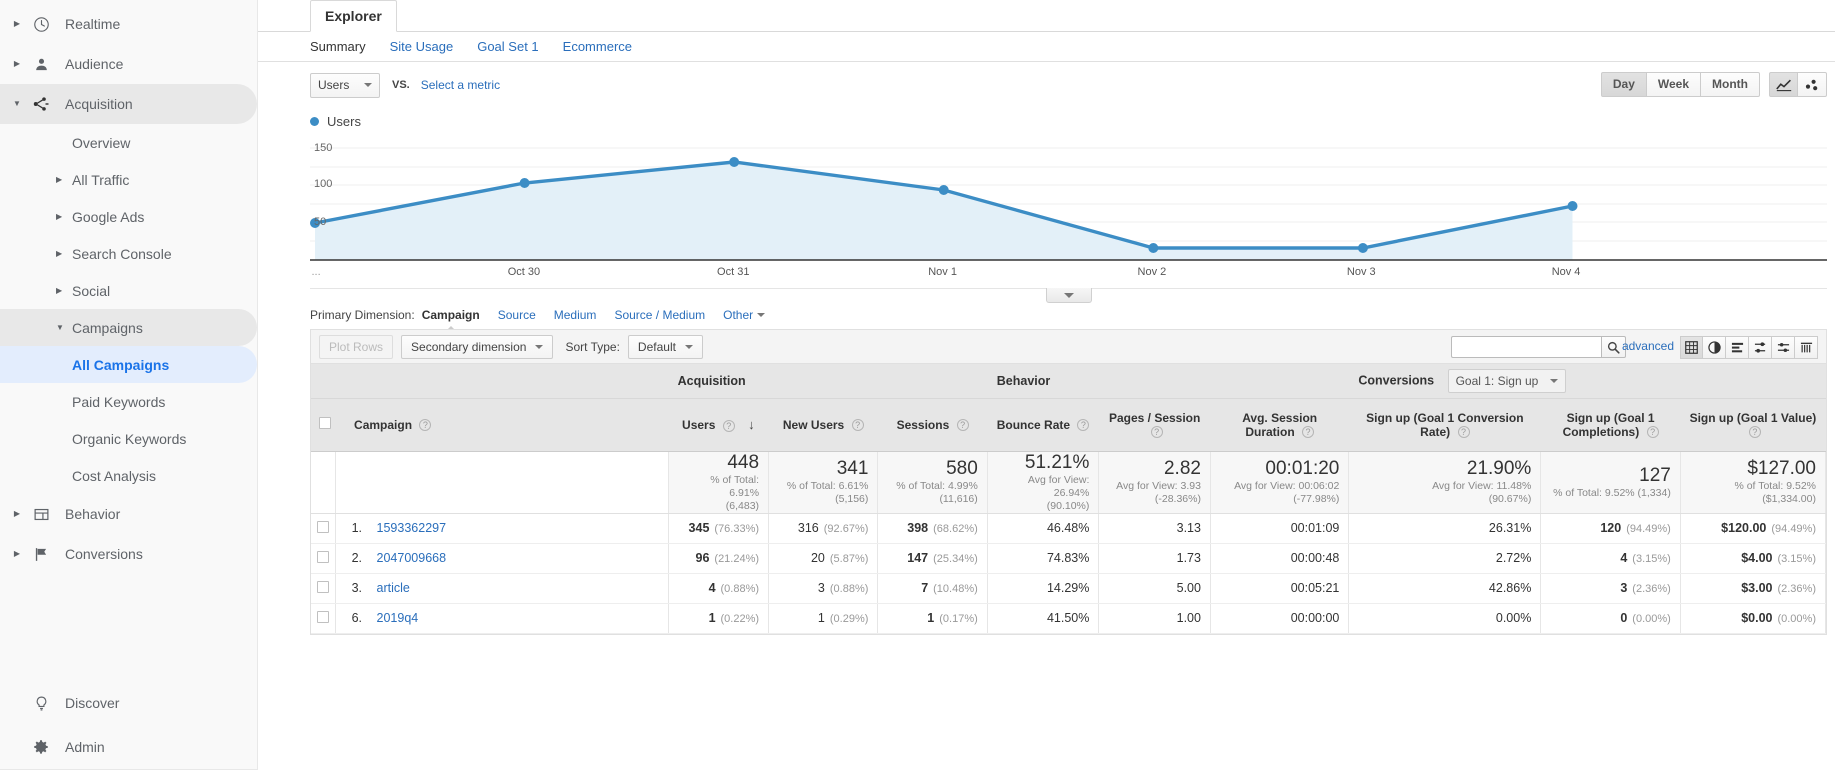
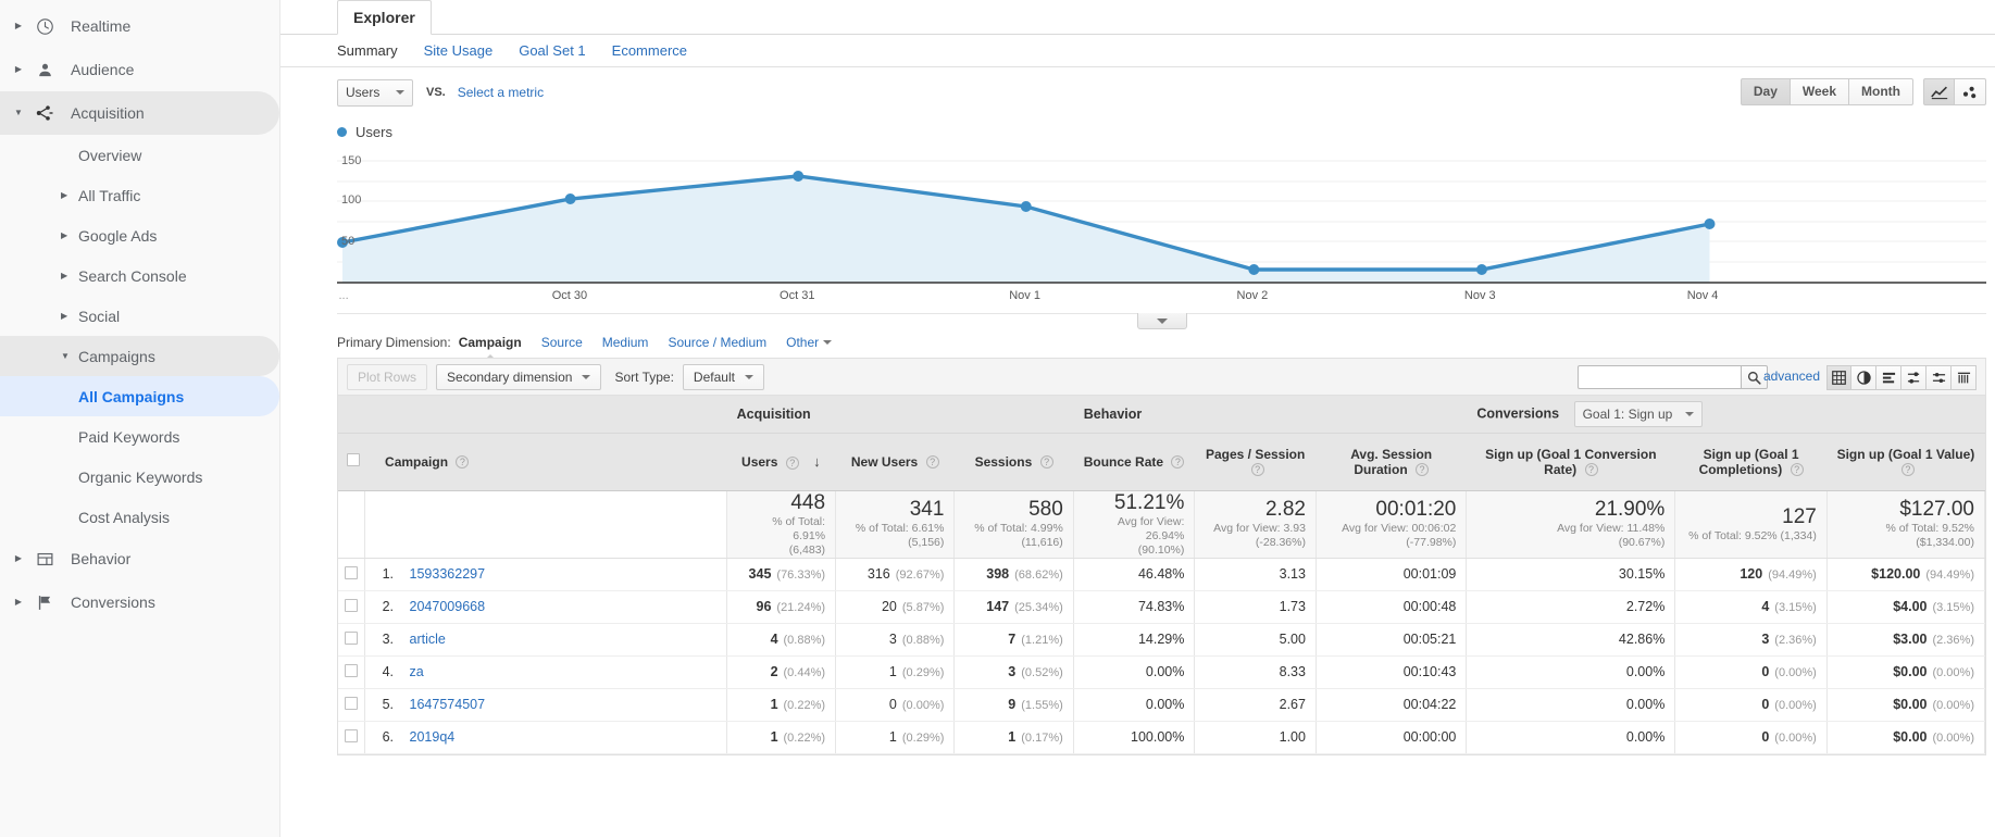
  ▶
  Realtime
  ▶
  Audience
  ▼
  Acquisition
  Overview
  ▶
  All Traffic
  ▶
  Google Ads
  ▶
  Search Console
  ▶
  Social
  ▼
  Campaigns
  All Campaigns
  Paid Keywords
  Organic Keywords
  Cost Analysis
  ▶
  Behavior
  ▶
  Conversions
- Discover
- Admin
  Explorer
  Summary
  Site Usage
  Goal Set 1
  Ecommerce
  Users
  VS.
  Select a metric
  Day
  Week
  Month
  Users
  150
  100
  50
  ...
  Oct 30
  Oct 31
  Nov 1
  Nov 2
  Nov 3
  Nov 4
  Primary Dimension:
  Campaign
  Source
  Medium
  Source / Medium
  Other
  Plot Rows
  Secondary dimension
  Sort Type:
  Default
  advanced
  	Acquisition	Behavior	Conversions Goal 1: Sign up
  	Campaign ?	Users ? ↓	New Users ?	Sessions ?	Bounce Rate ?	Pages / Session ?	Avg. Session Duration ?	Sign up (Goal 1 Conversion Rate) ?	Sign up (Goal 1 Completions) ?	Sign up (Goal 1 Value) ?
  		448 % of Total: 6.91% (6,483)	341 % of Total: 6.61% (5,156)	580 % of Total: 4.99% (11,616)	51.21% Avg for View: 26.94% (90.10%)	2.82 Avg for View: 3.93 (-28.36%)	00:01:20 Avg for View: 00:06:02 (-77.98%)	21.90% Avg for View: 11.48% (90.67%)	127 % of Total: 9.52% (1,334)	$127.00 % of Total: 9.52% ($1,334.00)
- 	1. 1593362297	345 (76.33%)	316 (92.67%)	398 (68.62%)	46.48%	3.13	00:01:09	26.31%	120 (94.49%)	$120.00 (94.49%)
+ 	1. 1593362297	345 (76.33%)	316 (92.67%)	398 (68.62%)	46.48%	3.13	00:01:09	30.15%	120 (94.49%)	$120.00 (94.49%)
  	2. 2047009668	96 (21.24%)	20 (5.87%)	147 (25.34%)	74.83%	1.73	00:00:48	2.72%	4 (3.15%)	$4.00 (3.15%)
- 	3. article	4 (0.88%)	3 (0.88%)	7 (10.48%)	14.29%	5.00	00:05:21	42.86%	3 (2.36%)	$3.00 (2.36%)
+ 	3. article	4 (0.88%)	3 (0.88%)	7 (1.21%)	14.29%	5.00	00:05:21	42.86%	3 (2.36%)	$3.00 (2.36%)
+ 	4. za	2 (0.44%)	1 (0.29%)	3 (0.52%)	0.00%	8.33	00:10:43	0.00%	0 (0.00%)	$0.00 (0.00%)
+ 	5. 1647574507	1 (0.22%)	0 (0.00%)	9 (1.55%)	0.00%	2.67	00:04:22	0.00%	0 (0.00%)	$0.00 (0.00%)
- 	6. 2019q4	1 (0.22%)	1 (0.29%)	1 (0.17%)	41.50%	1.00	00:00:00	0.00%	0 (0.00%)	$0.00 (0.00%)
+ 	6. 2019q4	1 (0.22%)	1 (0.29%)	1 (0.17%)	100.00%	1.00	00:00:00	0.00%	0 (0.00%)	$0.00 (0.00%)
